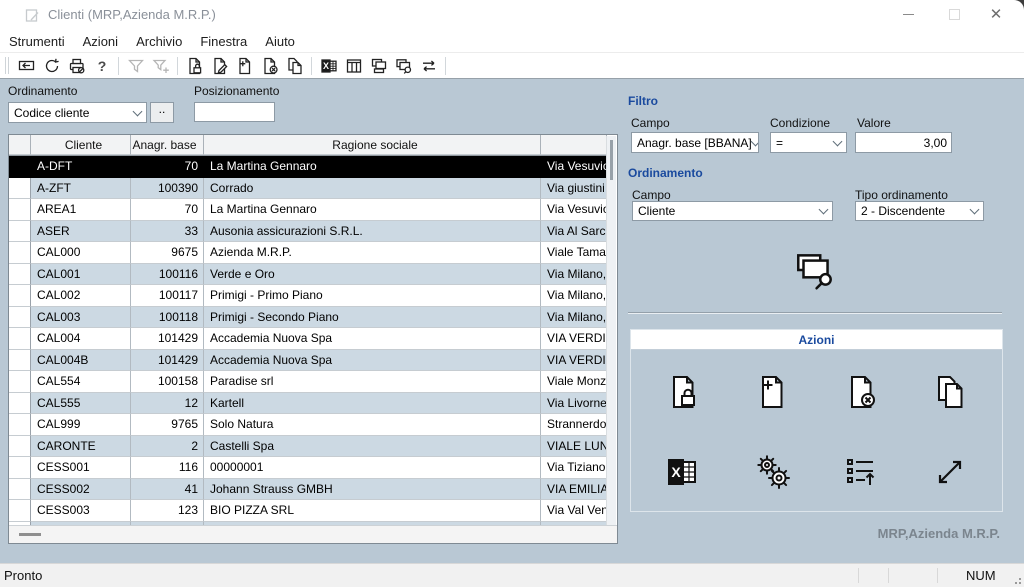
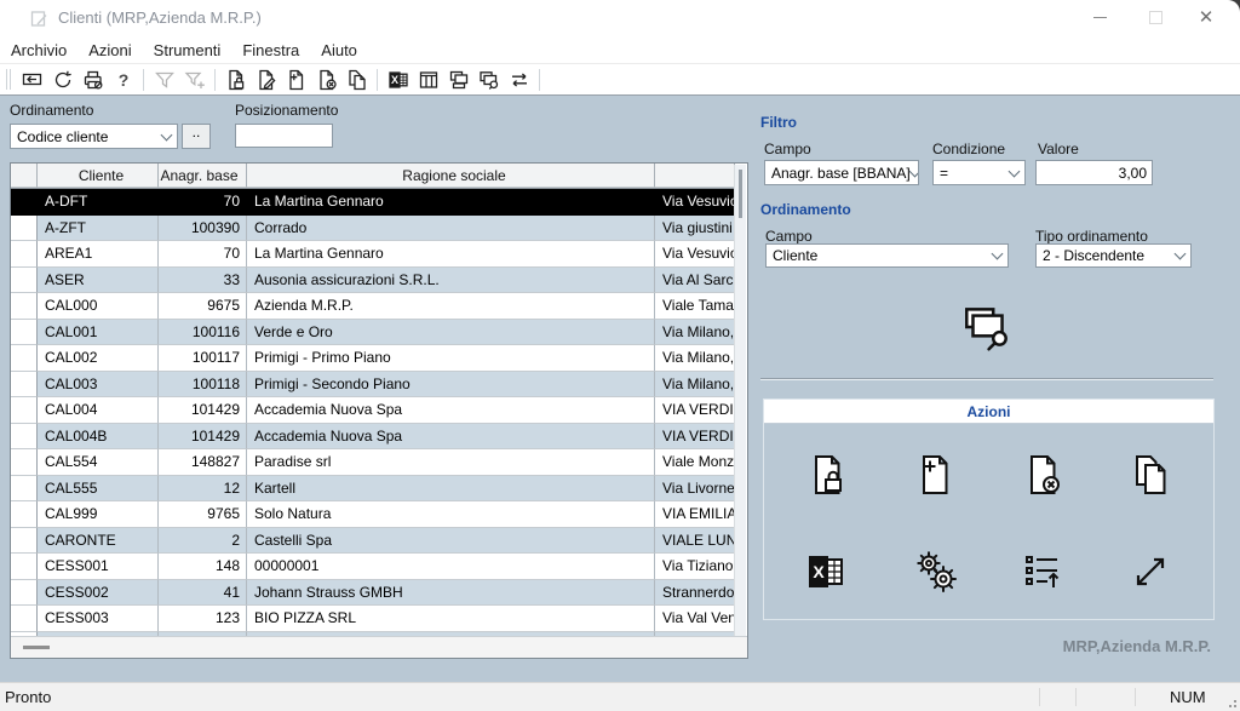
  Clienti (MRP,Azienda M.R.P.)
  ✕
- Strumenti
+ Archivio
  Azioni
- Archivio
+ Strumenti
  Finestra
  Aiuto
  ?
  X
  Ordinamento
  Codice cliente
  ..
  Posizionamento
  Cliente
  Anagr. base
  Ragione sociale
  A-DFT
  70
  La Martina Gennaro
  Via Vesuvi
  A-ZFT
  100390
  Corrado
  Via giustini
  AREA1
  70
  La Martina Gennaro
  Via Vesuvi
  ASER
  33
  Ausonia assicurazioni S.R.L.
  Via Al Sarc
  CAL000
  9675
  Azienda M.R.P.
  Viale Tama
  CAL001
  100116
  Verde e Oro
  Via Milano,
  CAL002
  100117
  Primigi - Primo Piano
  Via Milano,
  CAL003
  100118
  Primigi - Secondo Piano
  Via Milano,
  CAL004
  101429
  Accademia Nuova Spa
  VIA VERDI
  CAL004B
  101429
  Accademia Nuova Spa
  VIA VERDI
  CAL554
- 100158
+ 148827
  Paradise srl
  Viale Monz
  CAL555
  12
  Kartell
  Via Livorne
  CAL999
  9765
  Solo Natura
- Strannerdo
+ VIA EMILIA
  CARONTE
  2
  Castelli Spa
  VIALE LUN
  CESS001
- 116
+ 148
  00000001
  Via Tiziano
  CESS002
  41
  Johann Strauss GMBH
- VIA EMILIA
+ Strannerdo
  CESS003
  123
  BIO PIZZA SRL
  Via Val Ven
  Filtro
  Campo
  Anagr. base [BBANA]
  Condizione
  =
  Valore
  3,00
  Ordinamento
  Campo
  Cliente
  Tipo ordinamento
  2 - Discendente
  Azioni
  X
  MRP,Azienda M.R.P.
  Pronto
  NUM
